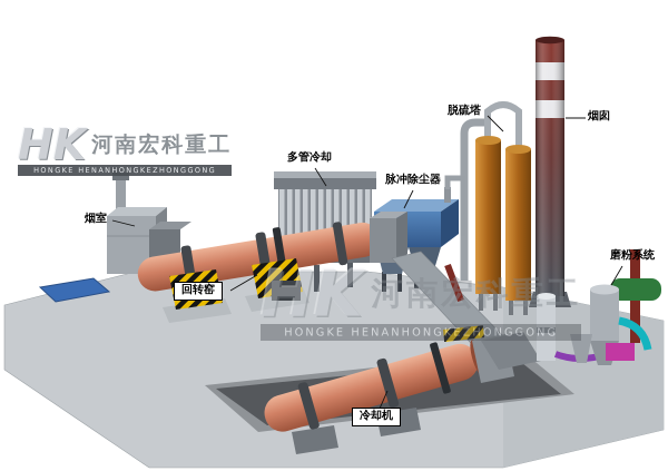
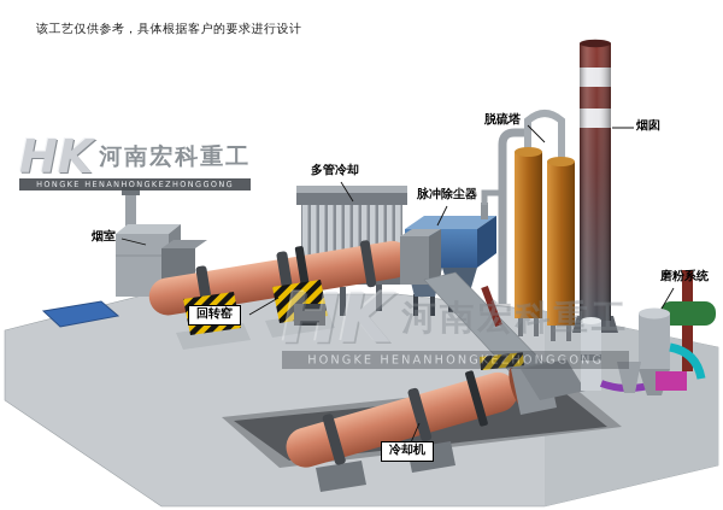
+ 该工艺仅供参考，具体根据客户的要求进行设计
  烟室
  多管冷却
  脉冲除尘器
  脱硫塔
  烟囱
  磨粉系统
  回转窑
  冷却机
  HK
  河南宏科重工
  HONGKE HENANHONGKEZHONGGONG
  HK
  河南宏科重工
  HONGKE HENANHONGKEZHONGGONG
